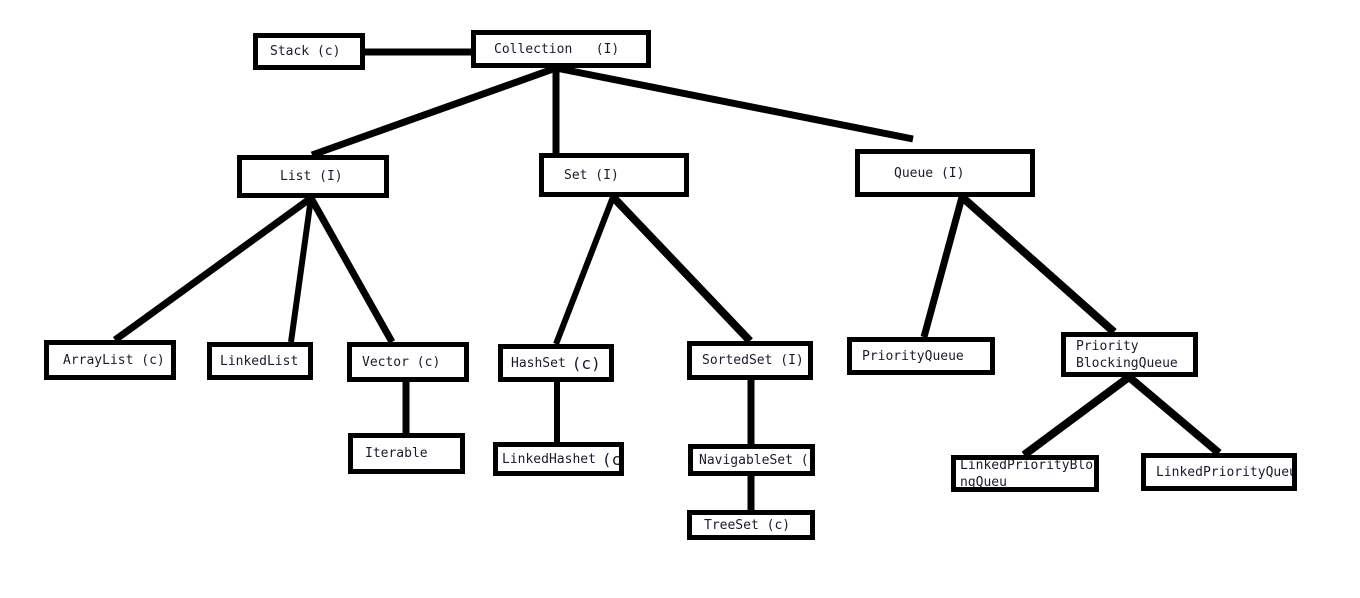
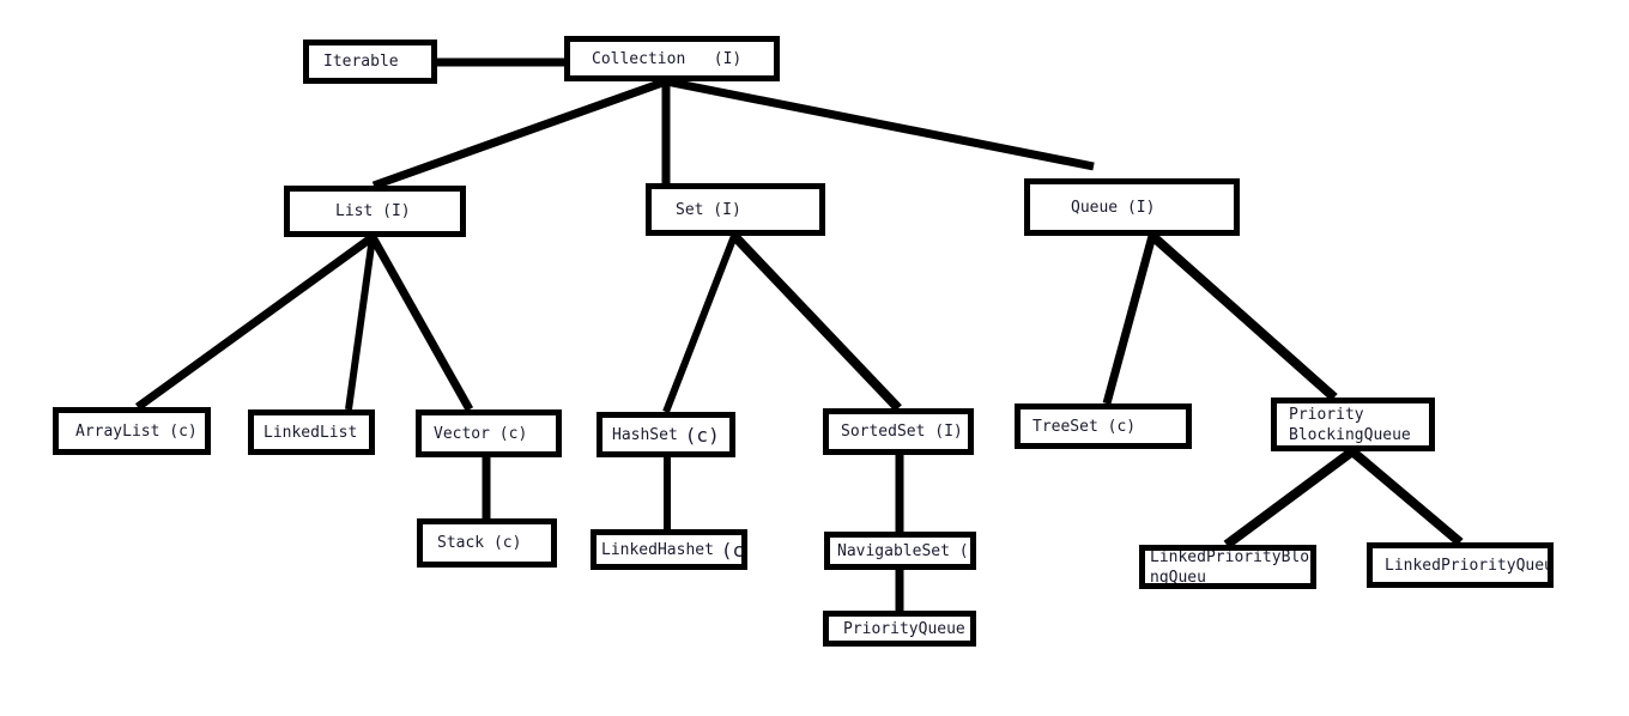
- Stack (c)
+ Iterable
  Collection (I)
  List (I)
  Set (I)
  Queue (I)
  ArrayList (c)
  LinkedList
  Vector (c)
  HashSet
  (c)
  SortedSet (I)
- PriorityQueue
+ TreeSet (c)
  Priority
  BlockingQueue
- Iterable
+ Stack (c)
  LinkedHashet
  NavigableSet (
  LinkedPriorityBlo
  ngQueu
  LinkedPriorityQue
- TreeSet (c)
+ PriorityQueue
